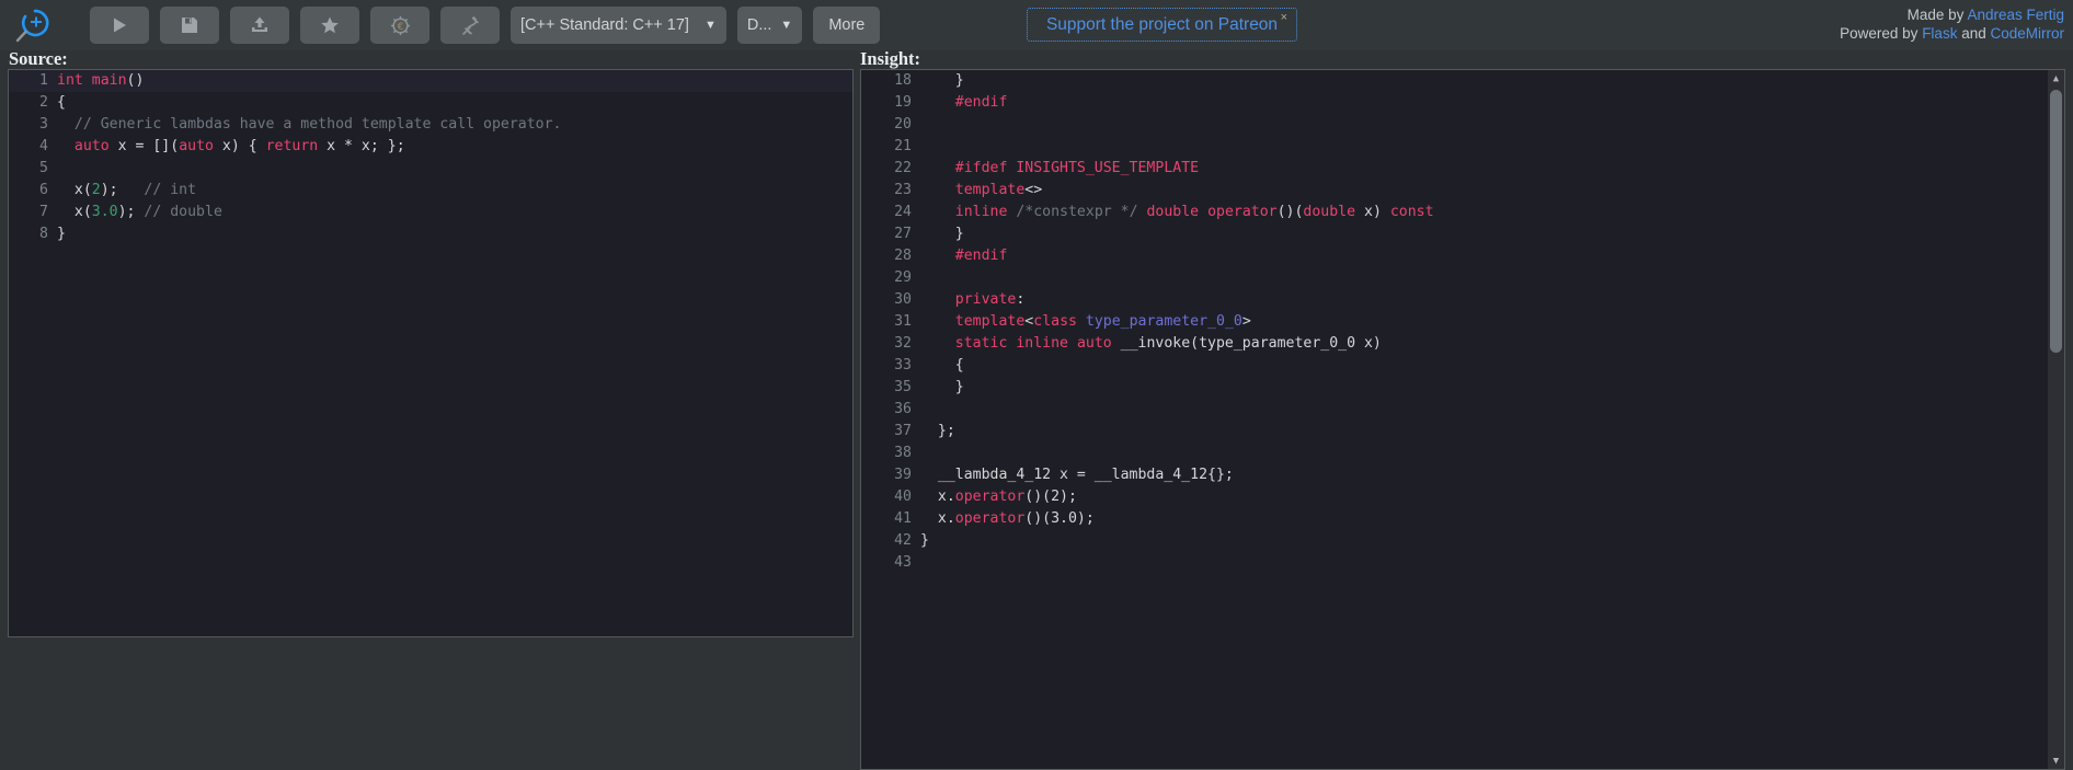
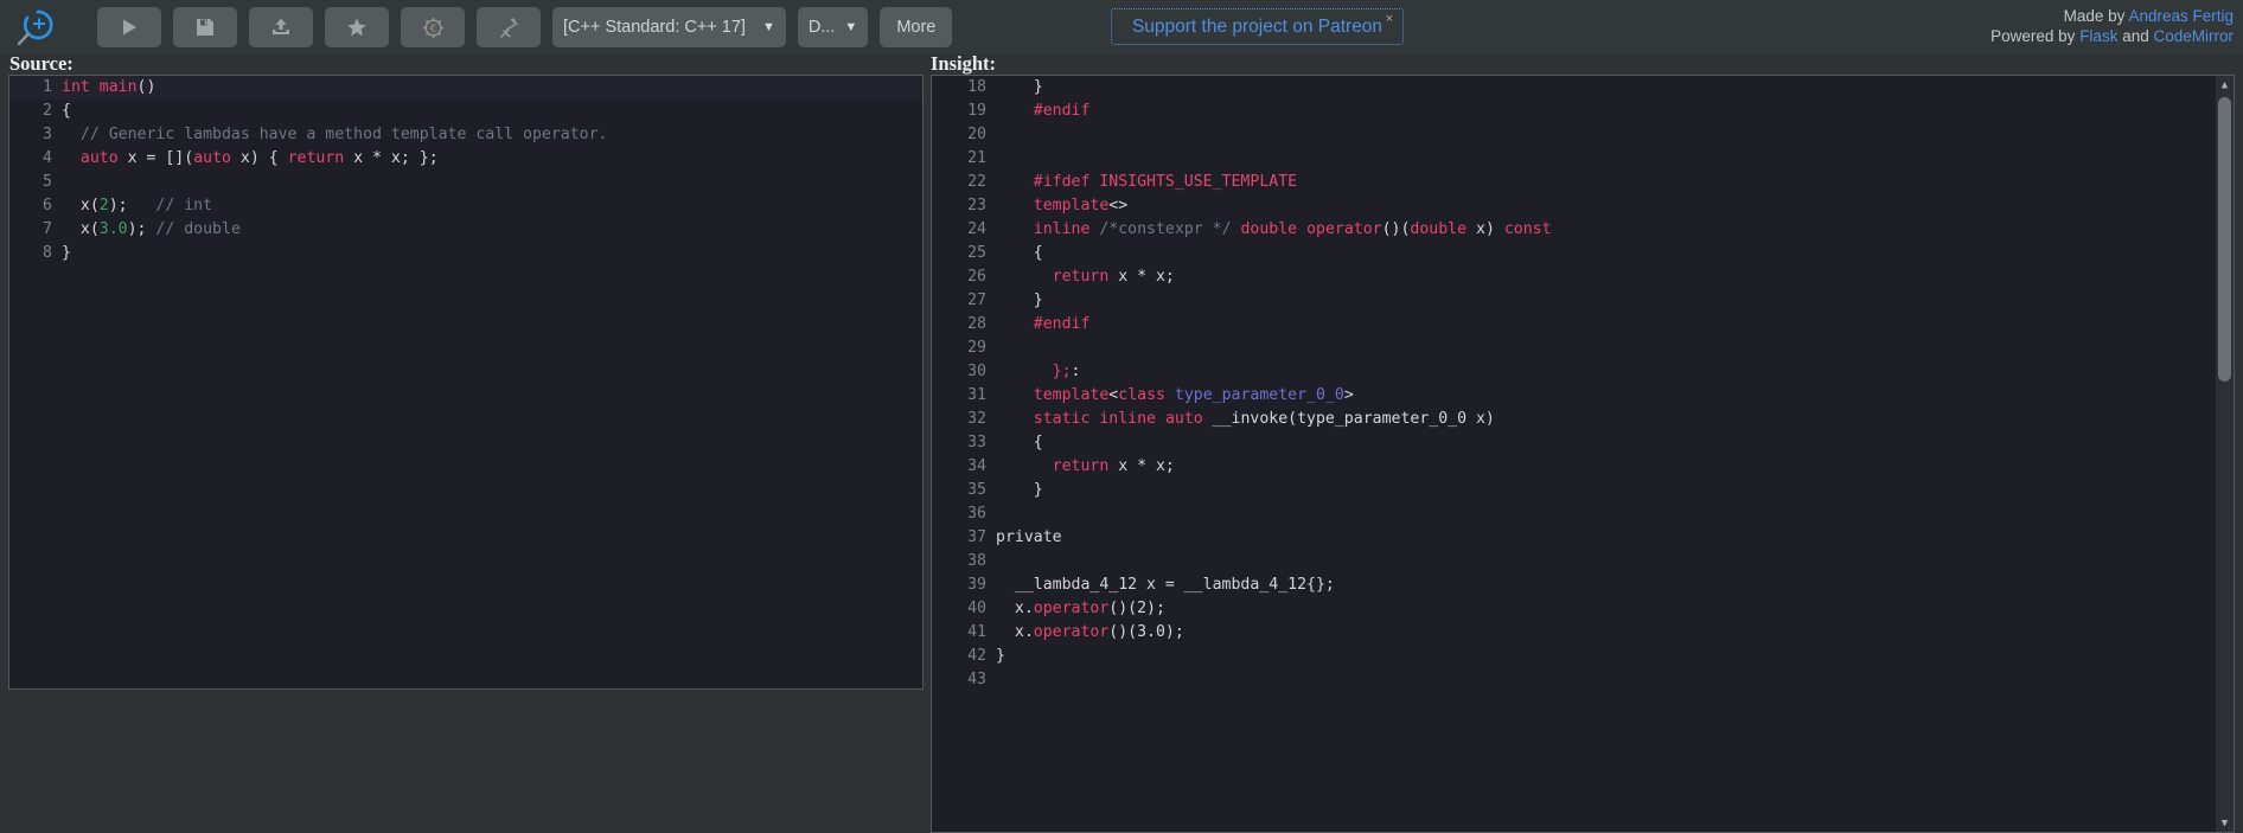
  €
  [C++ Standard: C++ 17]
  ▼
  D...
  ▼
  More
  Support the project on Patreon
  ×
  Made by Andreas Fertig
  Powered by Flask and CodeMirror
  Source:
  Insight:
  1 int main()
  2 {
  3 // Generic lambdas have a method template call operator.
  4 auto x = [](auto x) { return x * x; };
  5
  6 x(2); // int
  7 x(3.0); // double
  8 }
  18 }
  19 #endif
  20
  21
  22 #ifdef INSIGHTS_USE_TEMPLATE
  23 template<>
  24 inline /*constexpr */ double operator()(double x) const
+ 25 {
+ 26 return x * x;
  27 }
  28 #endif
  29
- 30 private:
+ 30 };:
  31 template<class type_parameter_0_0>
  32 static inline auto __invoke(type_parameter_0_0 x)
  33 {
+ 34 return x * x;
  35 }
  36
- 37 };
+ 37 private
  38
  39 __lambda_4_12 x = __lambda_4_12{};
  40 x.operator()(2);
  41 x.operator()(3.0);
  42 }
  43
  ▲
  ▼
